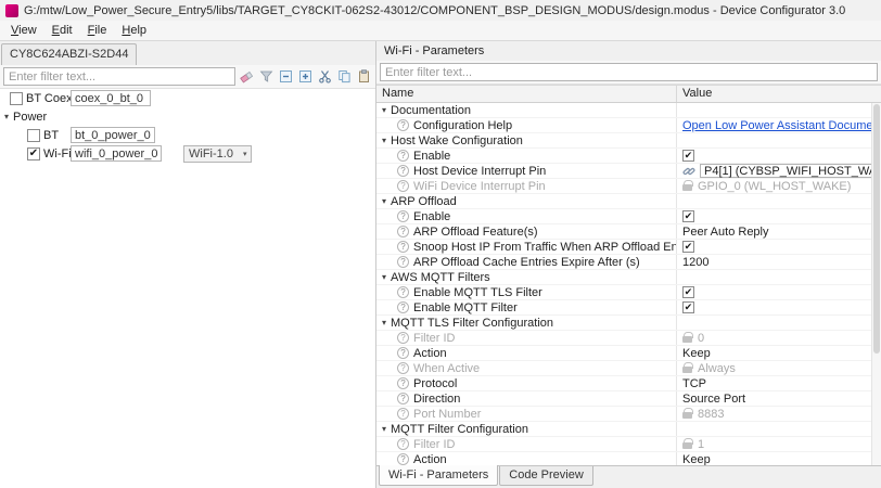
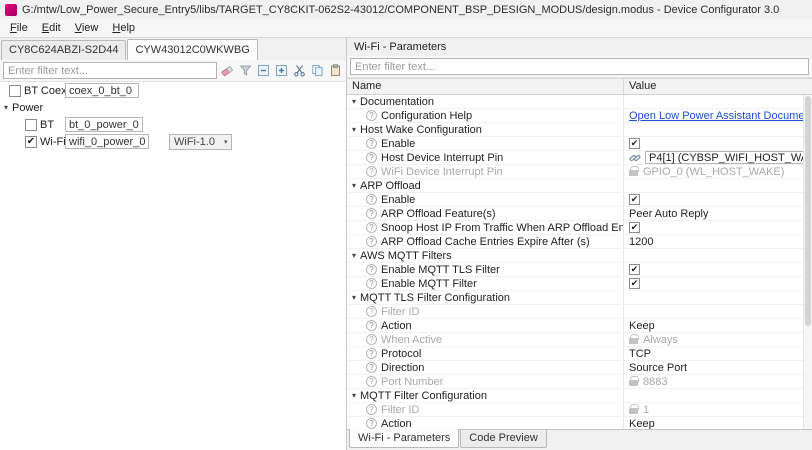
  G:/mtw/Low_Power_Secure_Entry5/libs/TARGET_CY8CKIT-062S2-43012/COMPONENT_BSP_DESIGN_MODUS/design.modus - Device Configurator 3.0
- View
+ File
  Edit
- File
+ View
  Help
  CY8C624ABZI-S2D44
+ CYW43012C0WKWBG
  Enter filter text...
  BT Coex
  coex_0_bt_0
  ▾
  Power
  BT
  bt_0_power_0
  Wi-F
  wifi_0_power_0
  WiFi-1.0
  Wi-Fi - Parameters
  Enter filter text...
  Name
  Value
  ▾
  Documentation
  ?
  Configuration Help
  Open Low Power Assistant Docume
  ▾
  Host Wake Configuration
  ?
  Enable
  ?
  Host Device Interrupt Pin
  P4[1] (CYBSP_WIFI_HOST_W
  ?
  WiFi Device Interrupt Pin
  GPIO_0 (WL_HOST_WAKE)
  ▾
  ARP Offload
  ?
  Enable
  ?
  ARP Offload Feature(s)
  Peer Auto Reply
  ?
  Snoop Host IP From Traffic When ARP Offload En
  ?
  ARP Offload Cache Entries Expire After (s)
  1200
  ▾
  AWS MQTT Filters
  ?
  Enable MQTT TLS Filter
  ?
  Enable MQTT Filter
  ▾
  MQTT TLS Filter Configuration
  ?
  Filter ID
- 0
  ?
  Action
  Keep
  ?
  When Active
  Always
  ?
  Protocol
  TCP
  ?
  Direction
  Source Port
  ?
  Port Number
  8883
  ▾
  MQTT Filter Configuration
  ?
  Filter ID
  1
  ?
  Action
  Keep
  Wi-Fi - Parameters
  Code Preview
